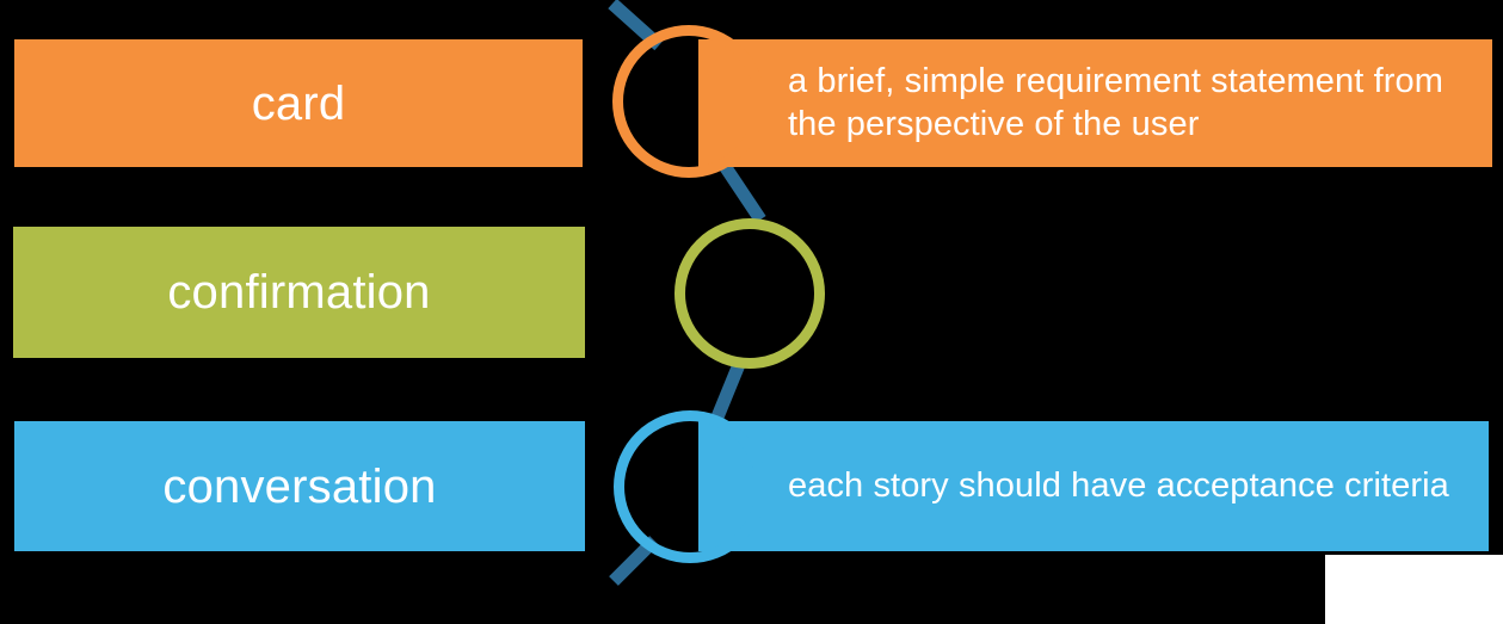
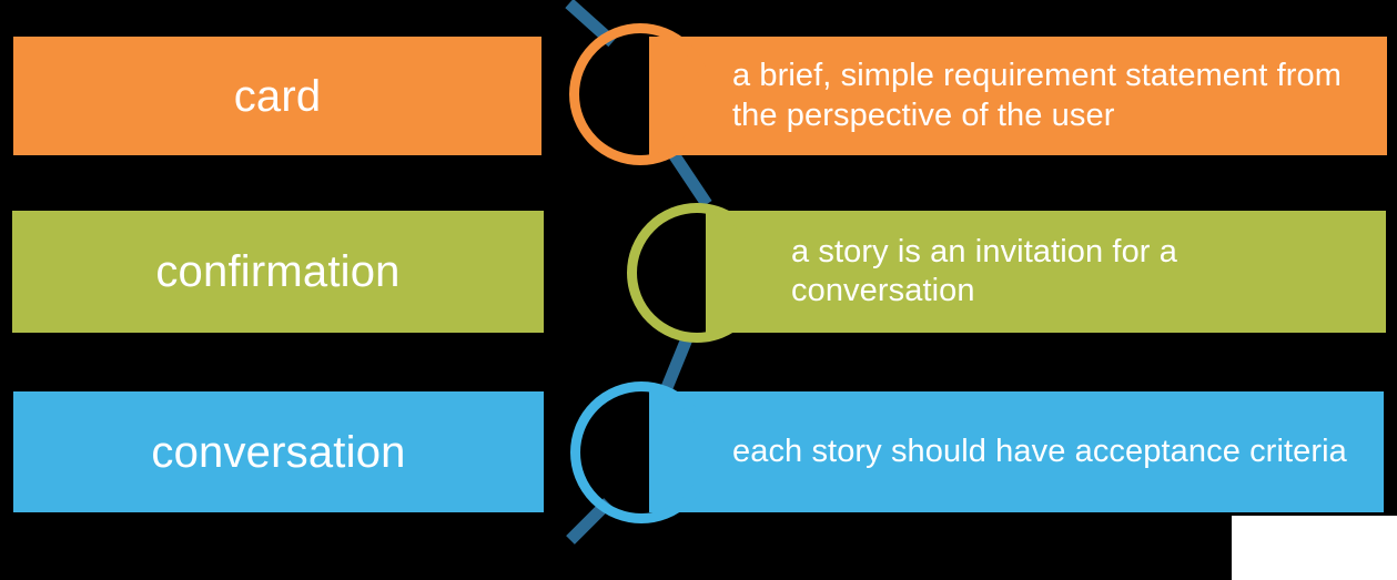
  card
  a brief, simple requirement statement from the perspective of the user
  confirmation
+ a story is an invitation for a conversation
  conversation
  each story should have acceptance criteria
